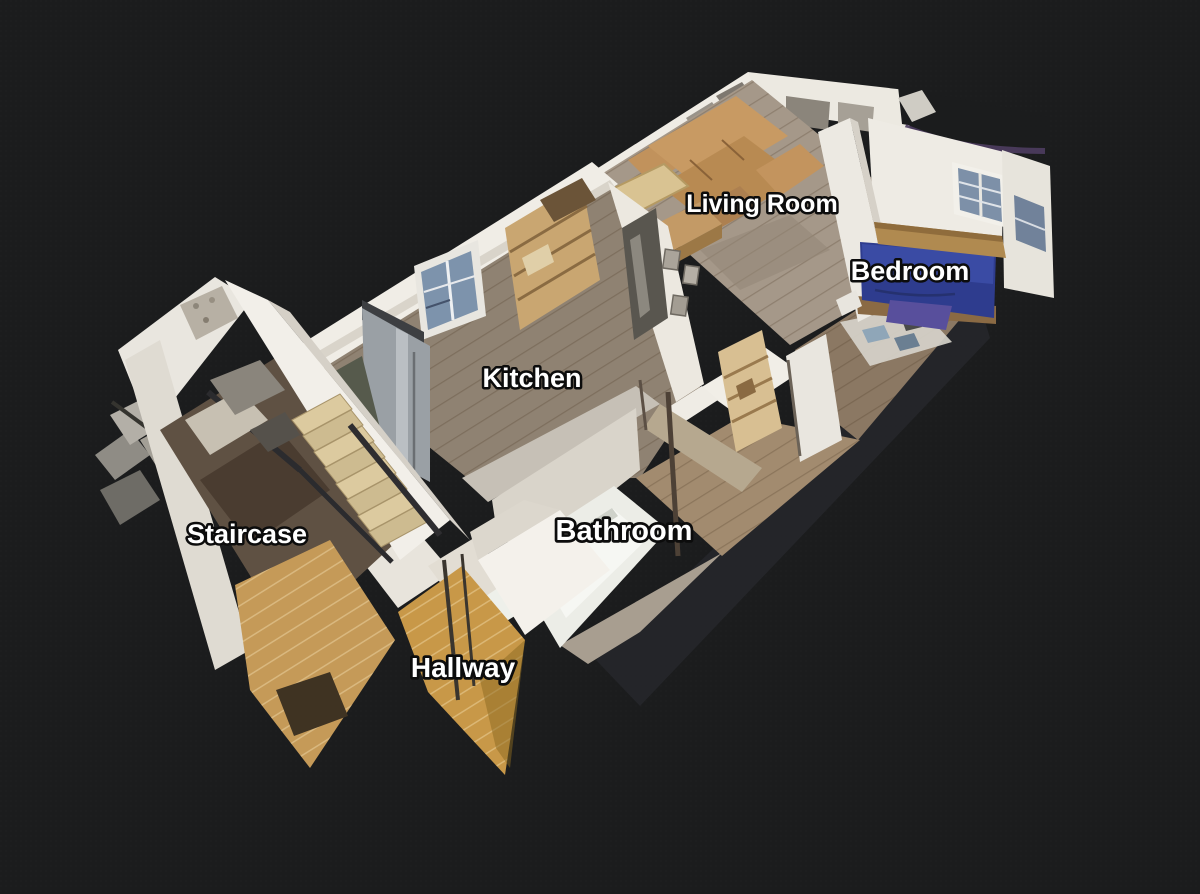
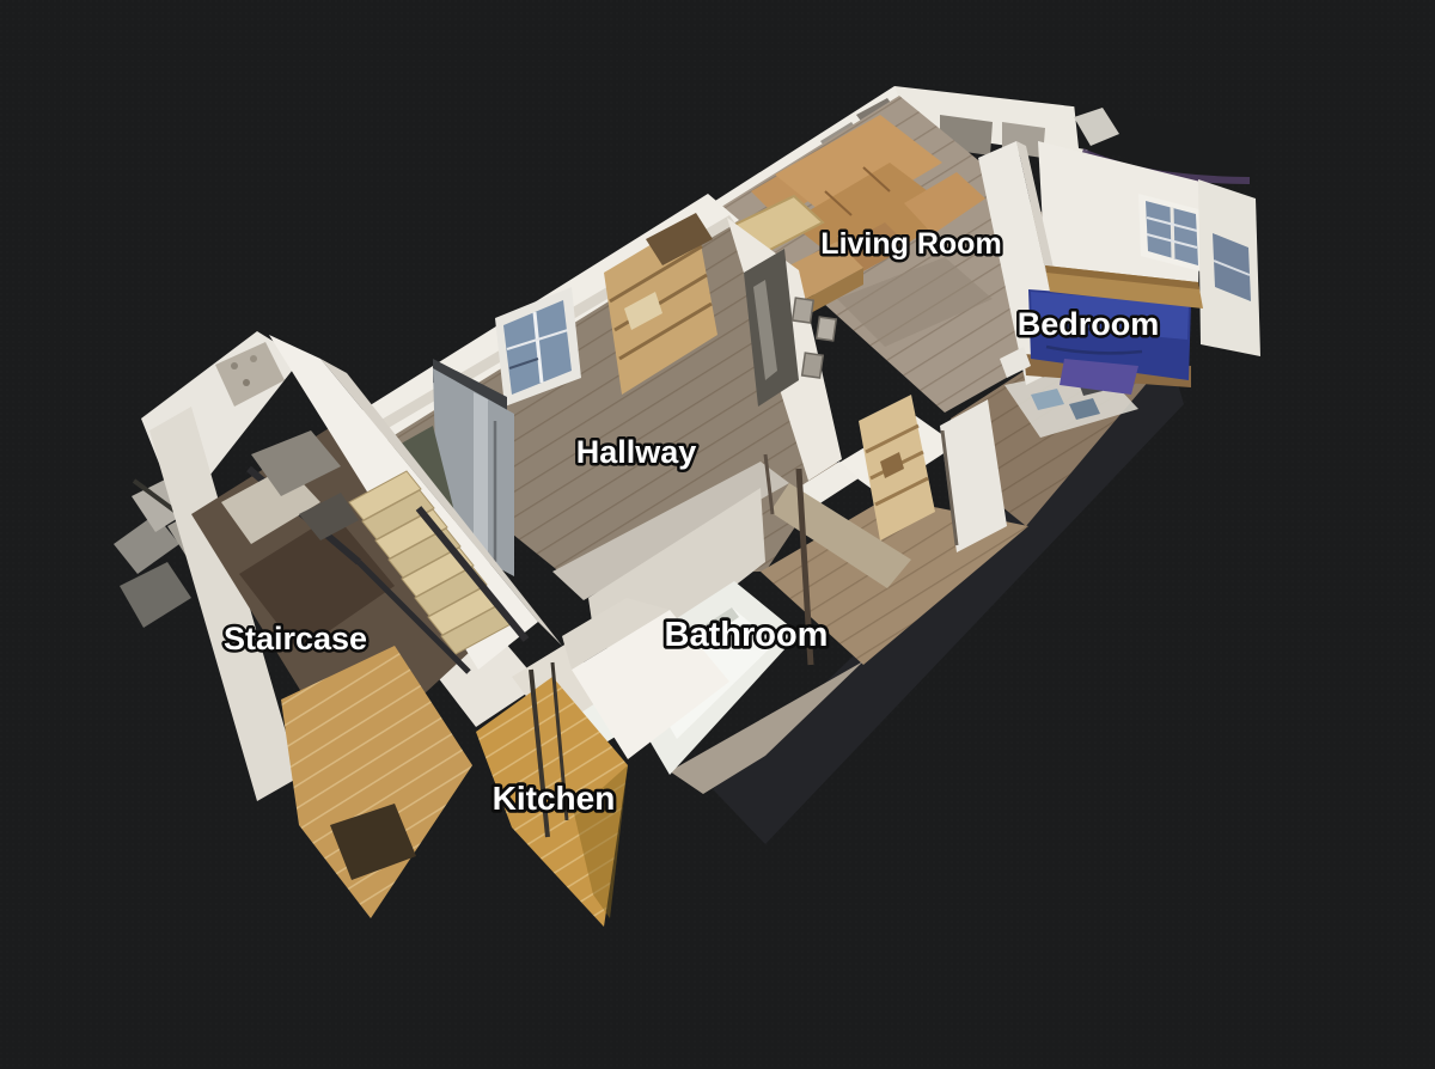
  Living Room
  Bedroom
- Kitchen
+ Hallway
  Bathroom
  Staircase
- Hallway
+ Kitchen
